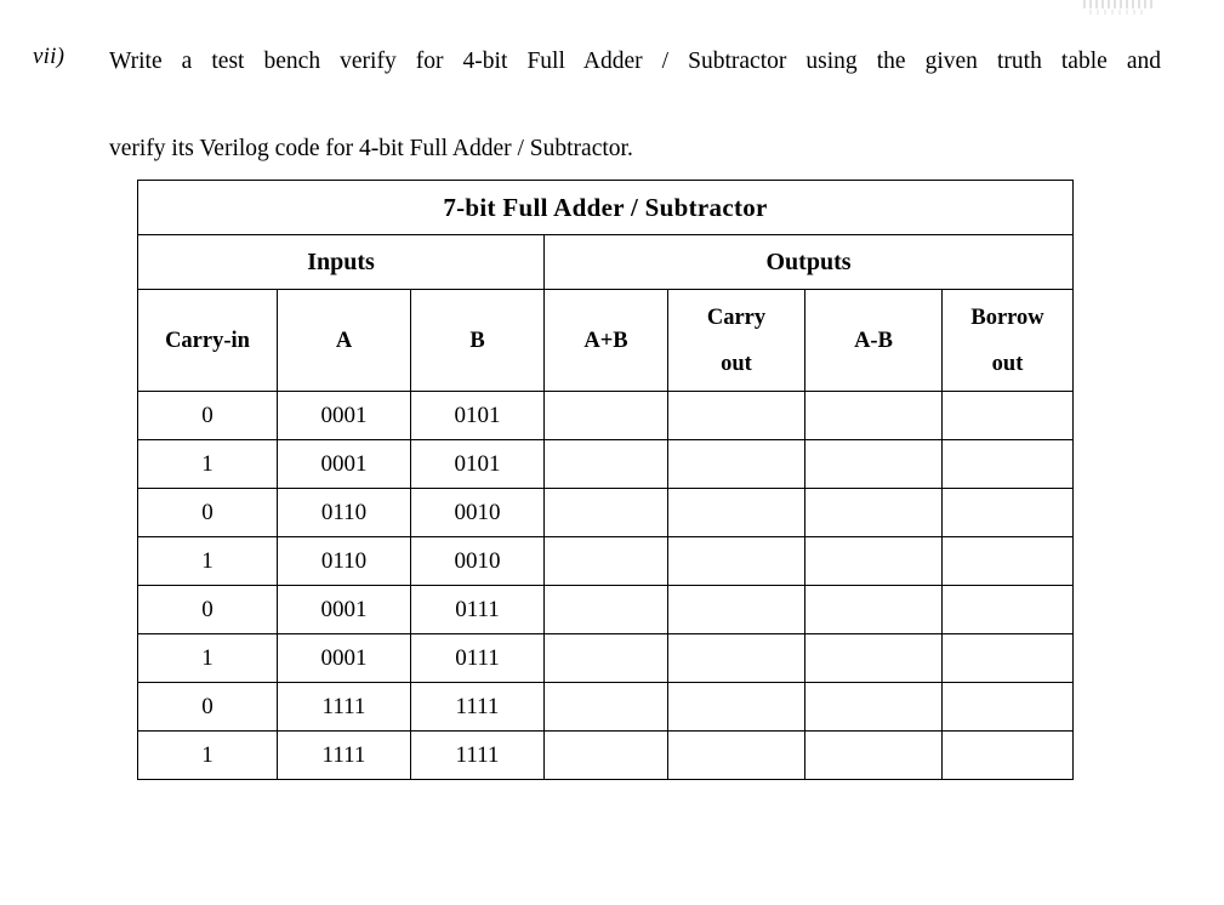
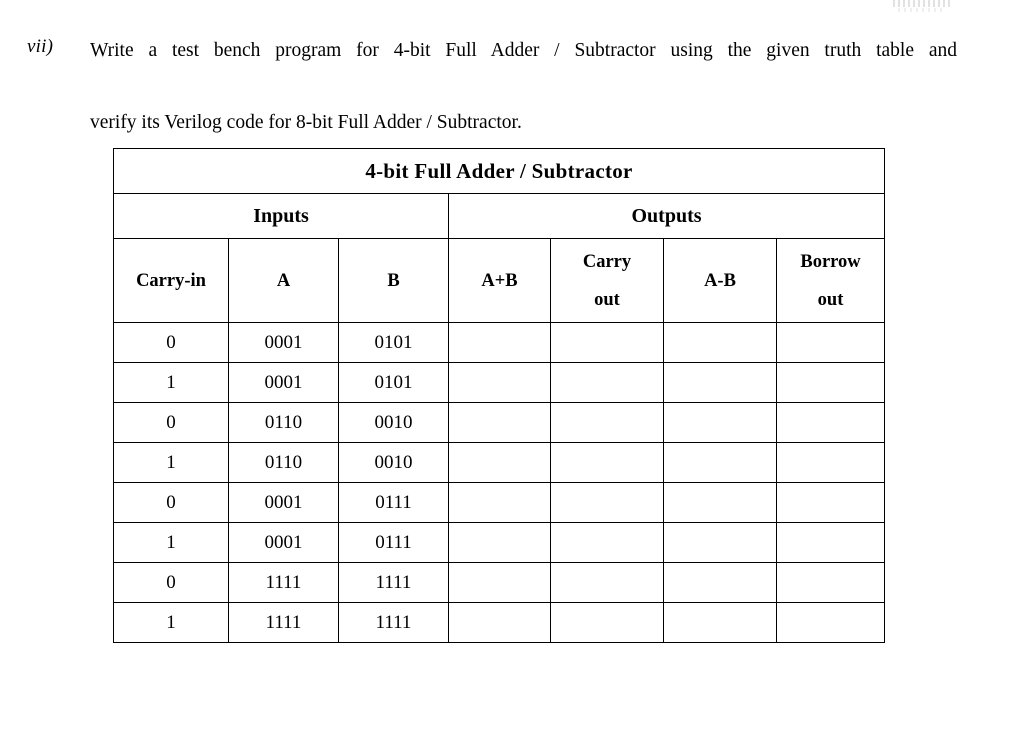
  vii)
- Write a test bench verify for 4-bit Full Adder / Subtractor using the given truth table and
+ Write a test bench program for 4-bit Full Adder / Subtractor using the given truth table and
- verify its Verilog code for 4-bit Full Adder / Subtractor.
+ verify its Verilog code for 8-bit Full Adder / Subtractor.
- 7-bit Full Adder / Subtractor
+ 4-bit Full Adder / Subtractor
  Inputs	Outputs
  Carry-in	A	B	A+B	Carry out	A-B	Borrow out
  0	0001	0101
  1	0001	0101
  0	0110	0010
  1	0110	0010
  0	0001	0111
  1	0001	0111
  0	1111	1111
  1	1111	1111
